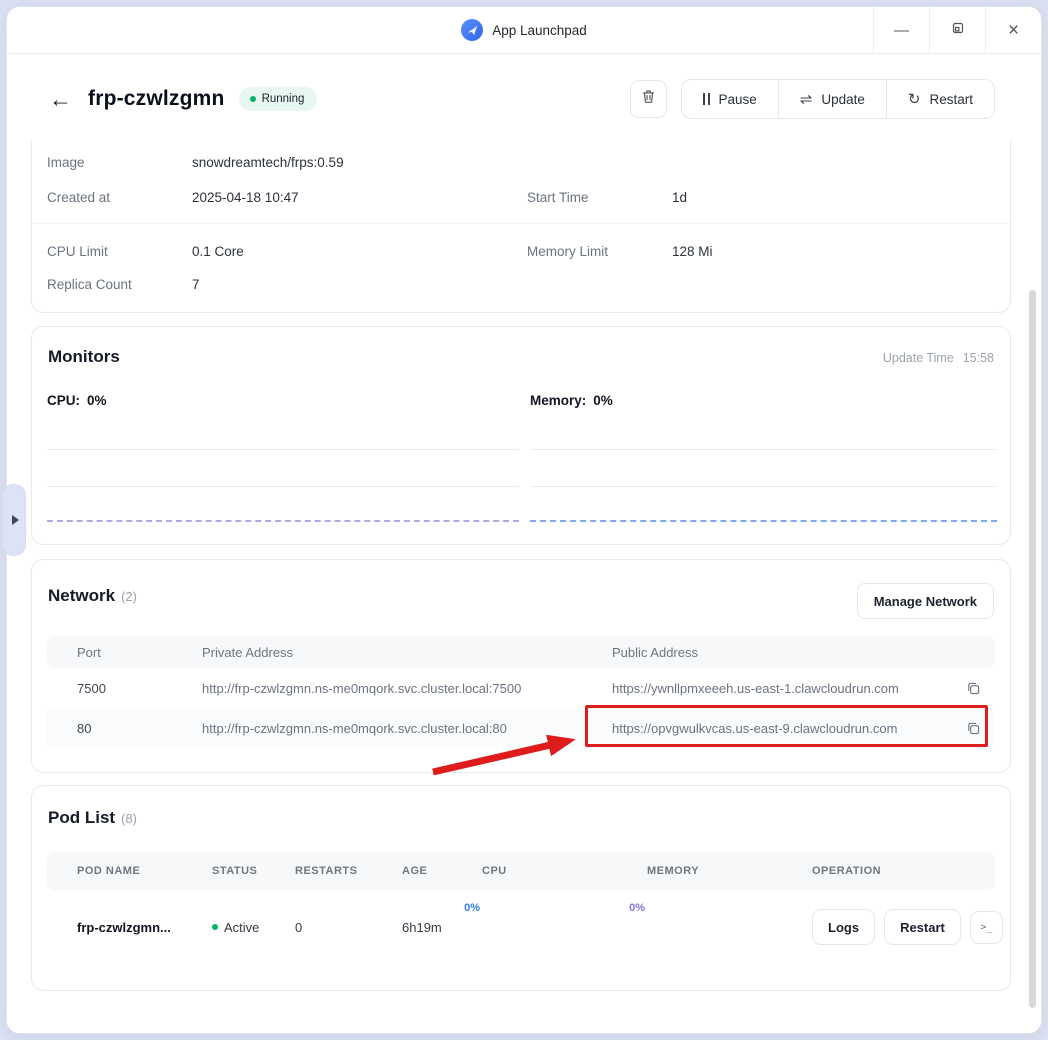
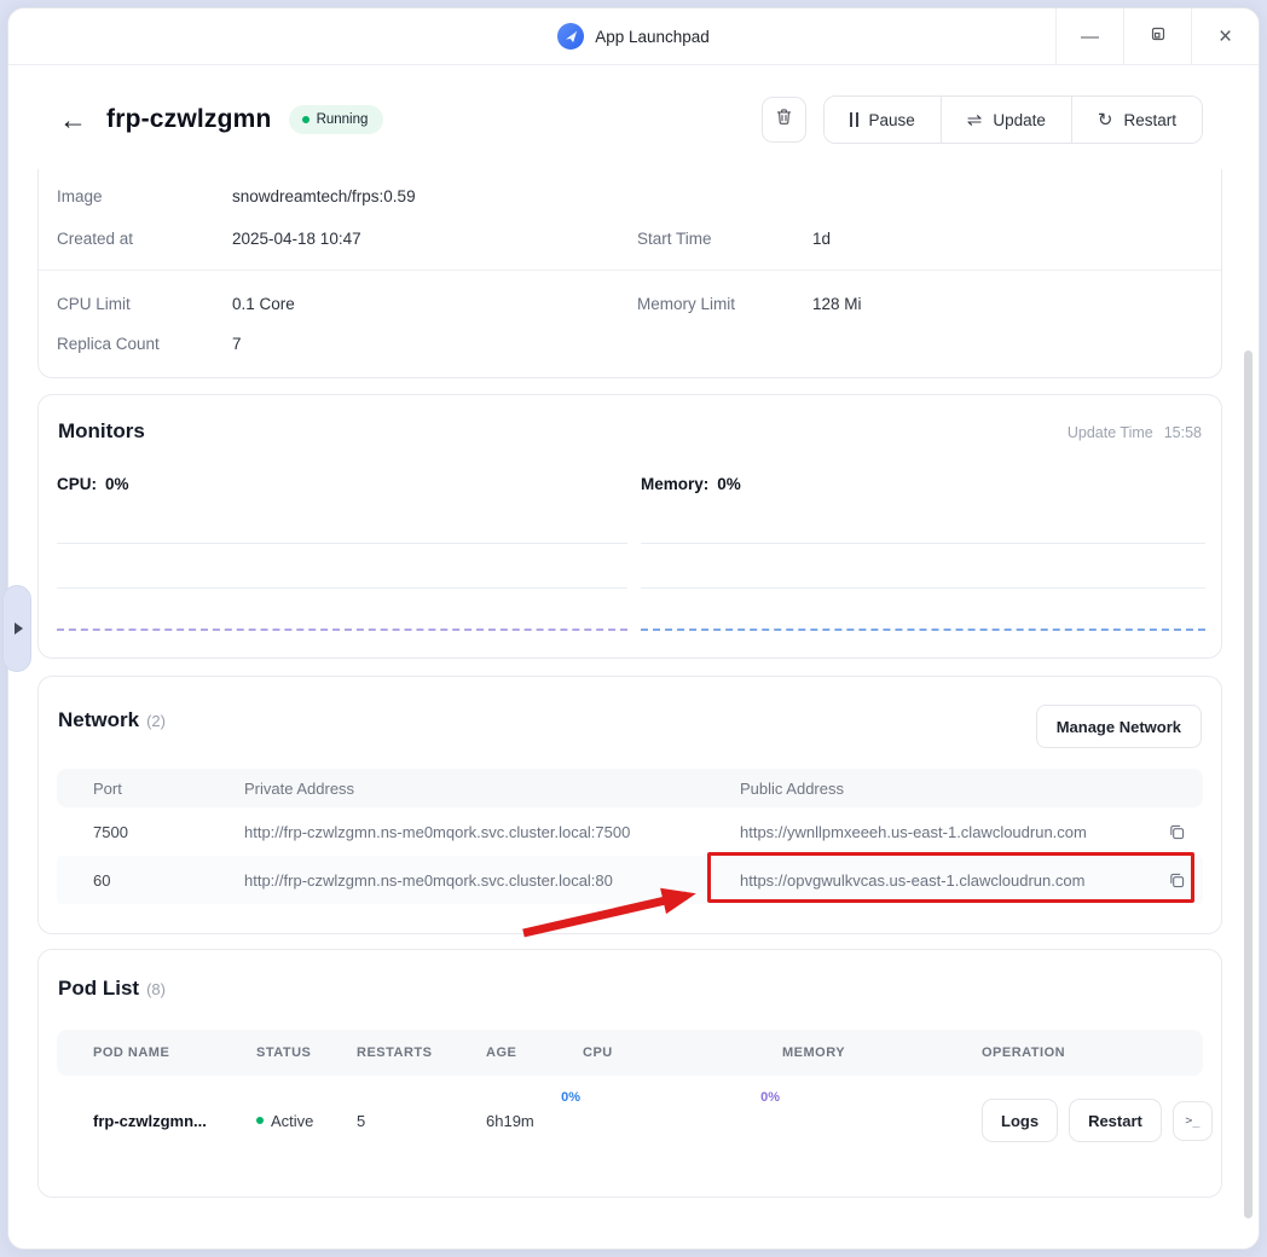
  App Launchpad
  —
  ×
  ←
  frp-czwlzgmn
  Running
  Pause
  ⇌
  Update
  ↻
  Restart
  Image
  snowdreamtech/frps:0.59
  Created at
  2025-04-18 10:47
  Start Time
  1d
  CPU Limit
  0.1 Core
  Memory Limit
  128 Mi
  Replica Count
  7
  Monitors
  Update Time
  15:58
  CPU:
  0%
  Memory:
  0%
  Network
  (2)
  Manage Network
  Port
  Private Address
  Public Address
  7500
  http://frp-czwlzgmn.ns-me0mqork.svc.cluster.local:7500
  https://ywnllpmxeeeh.us-east-1.clawcloudrun.com
- 80
+ 60
  http://frp-czwlzgmn.ns-me0mqork.svc.cluster.local:80
- https://opvgwulkvcas.us-east-9.clawcloudrun.com
+ https://opvgwulkvcas.us-east-1.clawcloudrun.com
  Pod List
  (8)
  POD NAME
  STATUS
  RESTARTS
  AGE
  CPU
  MEMORY
  OPERATION
  frp-czwlzgmn...
  Active
- 0
+ 5
  6h19m
  0%
  0%
  Logs
  Restart
  >_
